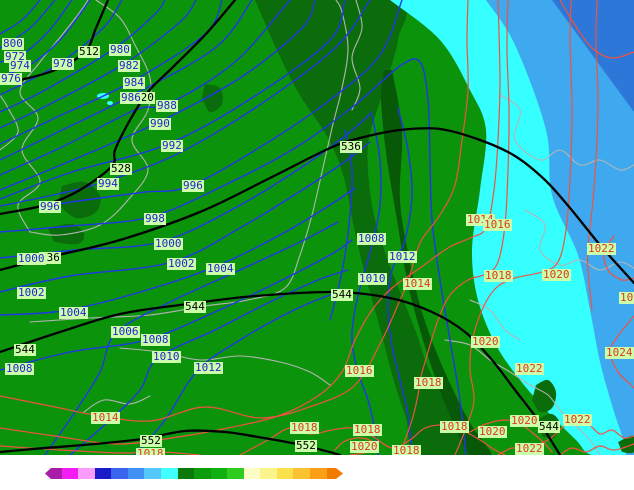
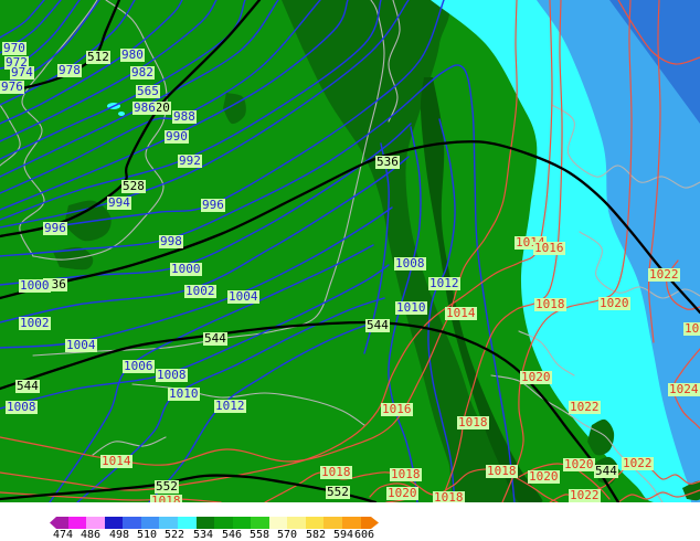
  512
  528
  536
  544
  544
  544
  544
  552
  552
  1014
  1014
  1016
  1016
  1018
  1018
  1018
  1018
  1018
  1018
  1018
  1020
  1020
  1020
  1020
  1020
  1022
  1022
  1022
  1022
  1024
- 800
+ 970
  972
  974
  976
  978
  980
  982
- 984
+ 565
  986
  988
  990
  992
  994
  996
  996
  998
  1000
  1000
  1002
  1002
  1004
  1004
  1006
  1008
  1008
  1008
  1010
  1010
  1012
  1012
+ 474
+ 486
+ 498
+ 510
+ 522
+ 534
+ 546
+ 558
+ 570
+ 582
+ 594
+ 606
